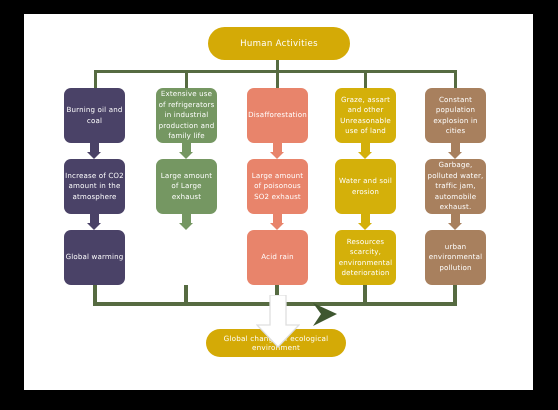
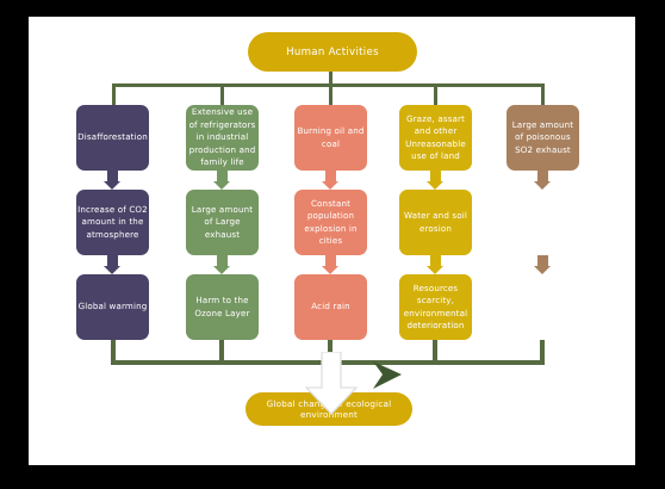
  Human Activities
- Burning oil and coal
+ Disafforestation
  Increase of CO2 amount in the atmosphere
  Global warming
  Extensive use of refrigerators in industrial production and family life
  Large amount of Large exhaust
+ Harm to the Ozone Layer
- Disafforestation
+ Burning oil and coal
- Large amount of poisonous SO2 exhaust
+ Constant population explosion in cities
  Acid rain
  Graze, assart and other Unreasonable use of land
  Water and soil erosion
  Resources scarcity, environmental deterioration
- Constant population explosion in cities
+ Large amount of poisonous SO2 exhaust
- Garbage, polluted water, traffic jam, automobile exhaust.
- urban environmental pollution
  Global chan ecological enviroment
